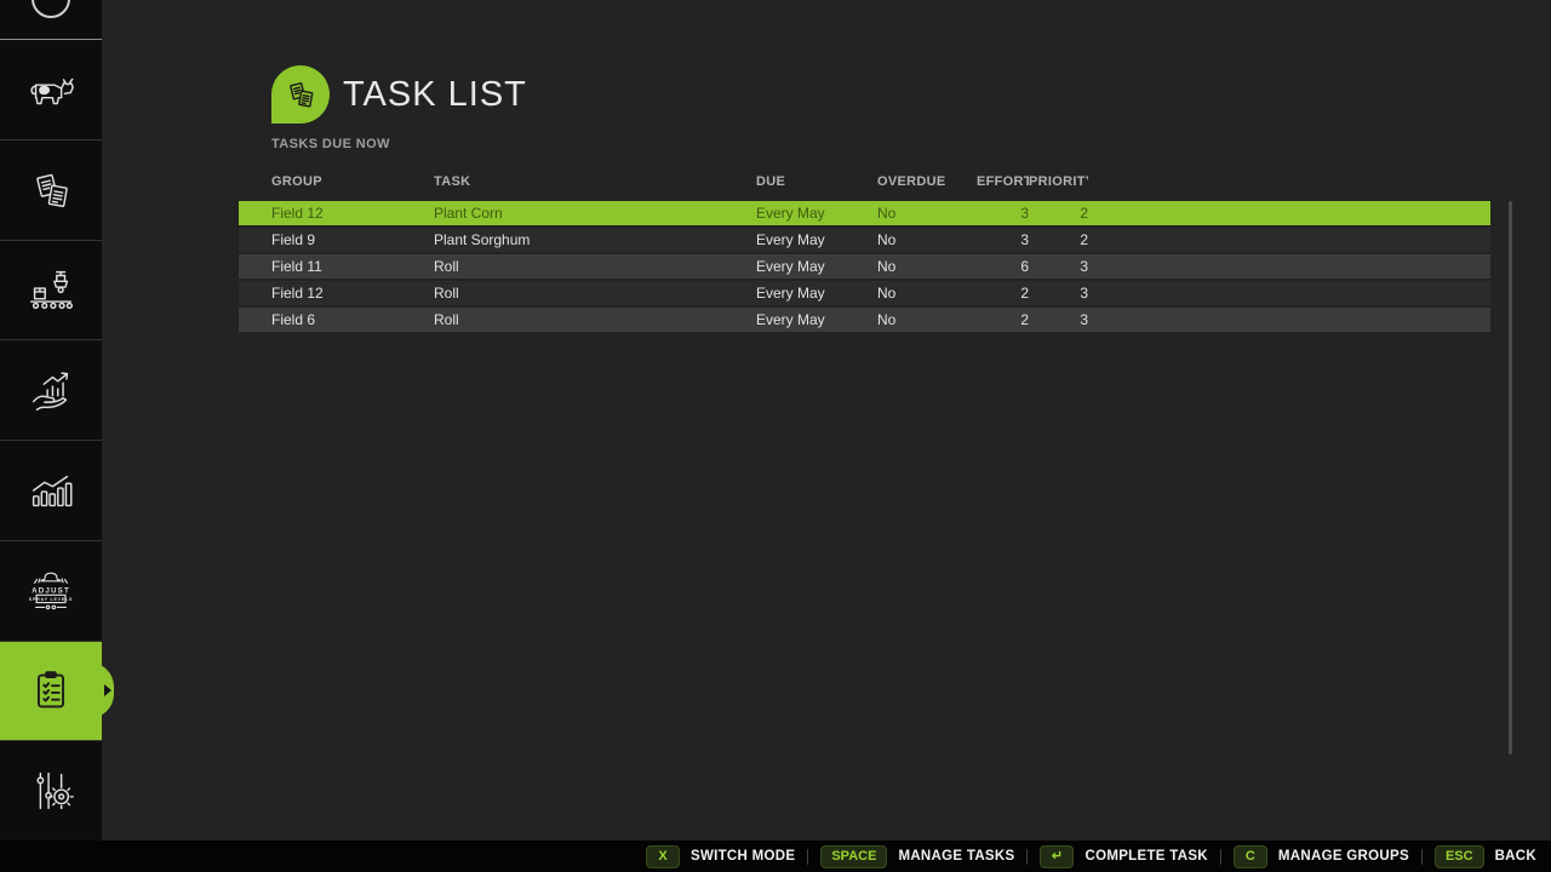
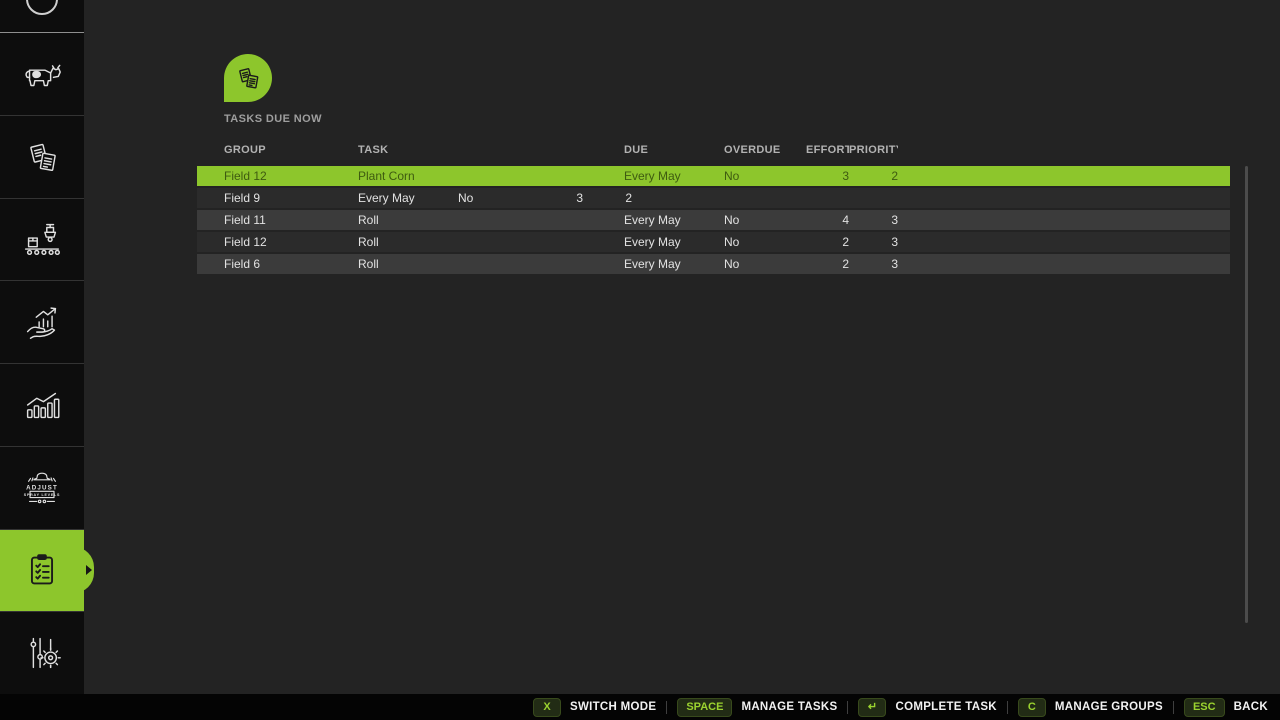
- TASK LIST
  TASKS DUE NOW
  GROUP
  TASK
  DUE
  OVERDUE
  EFFORT
  PRIORIT
  Field 12
  Plant Corn
  Every May
  No
  3
  2
  Field 9
- Plant Sorghum
  Every May
  No
  3
  2
  Field 11
  Roll
  Every May
  No
- 6
+ 4
  3
  Field 12
  Roll
  Every May
  No
  2
  3
  Field 6
  Roll
  Every May
  No
  2
  3
  X
  SWITCH MODE
  SPACE
  MANAGE TASKS
  ↵
  COMPLETE TASK
  C
  MANAGE GROUPS
  ESC
  BACK
